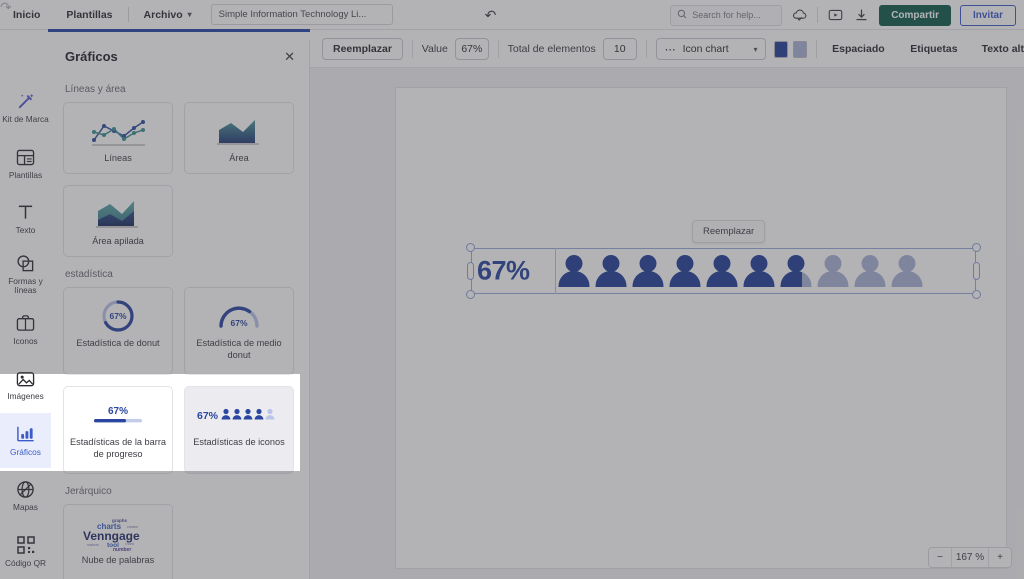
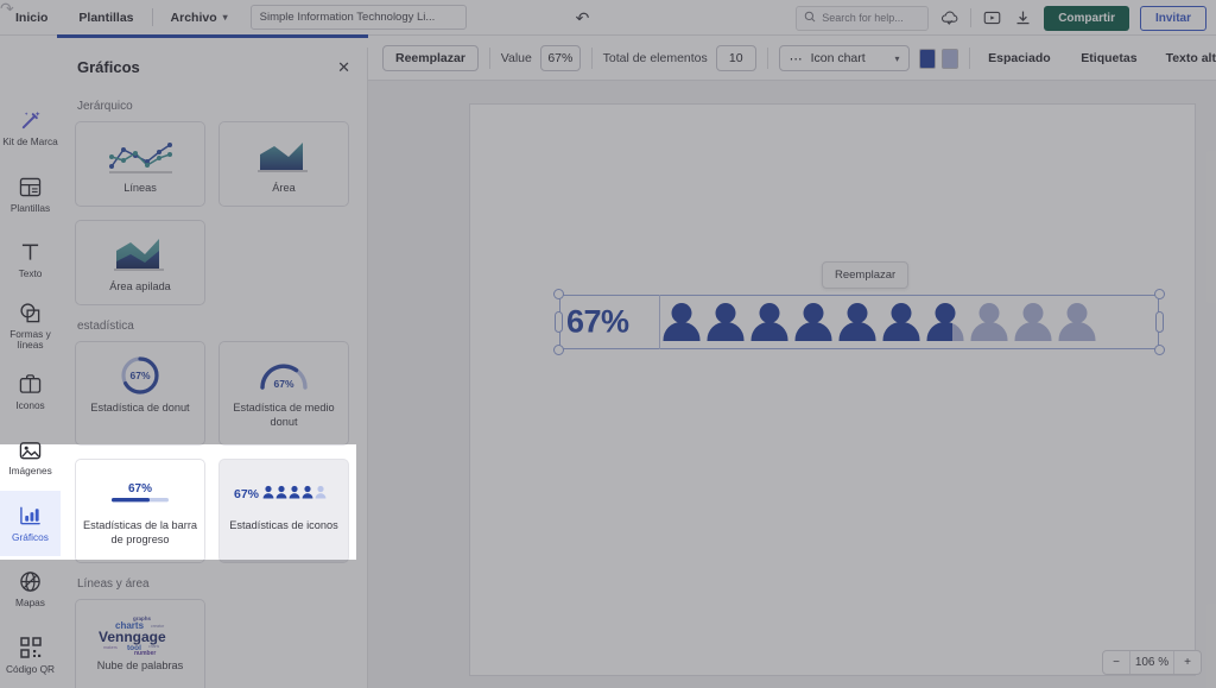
  Inicio
  Plantillas
  Archivo
  ▾
  Simple Information Technology Li...
  ↶
  ↷
  Search for help...
  Compartir
  Invitar
  Reemplazar
  Value
  67%
  Total de elementos
  10
  ⋯
  Icon chart
  ▾
  Espaciado
  Etiquetas
  Texto alt
  Kit de Marca
  Plantillas
  Texto
  Formas y líneas
  Iconos
  Imágenes
  Gráficos
  Mapas
  Código QR
  Gráficos
  ✕
- Líneas y área
+ Jerárquico
  Líneas
  Área
  Área apilada
  estadística
  67%
  Estadística de donut
  67%
  Estadística de medio donut
  67%
  Estadísticas de la barra de progreso
  67%
  Estadísticas de iconos
- Jerárquico
+ Líneas y área
  charts
  Venngage
  Nube de palabras
  Reemplazar
  67%
  −
- 167 %
+ 106 %
  +
